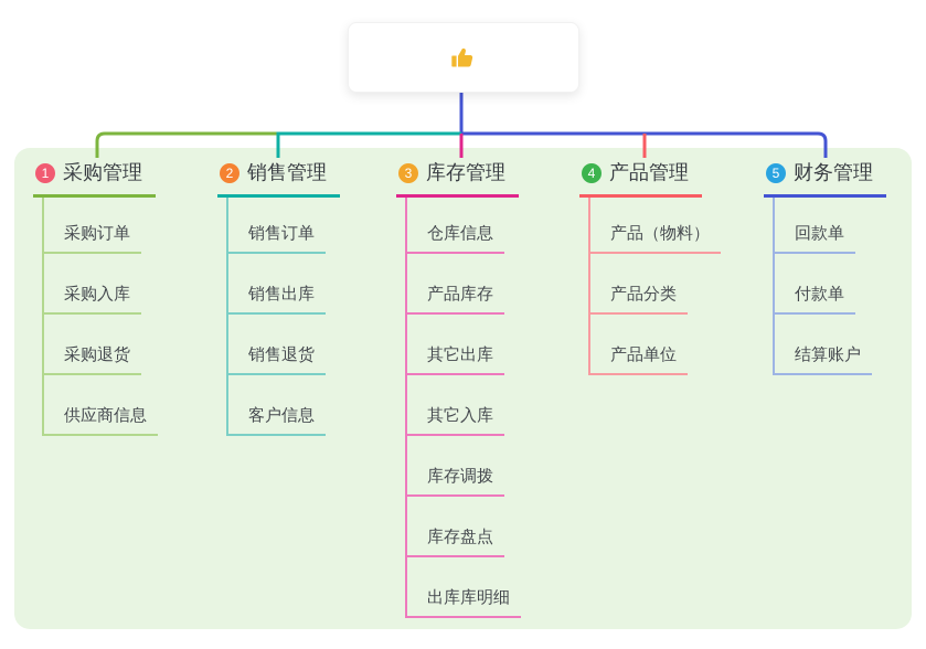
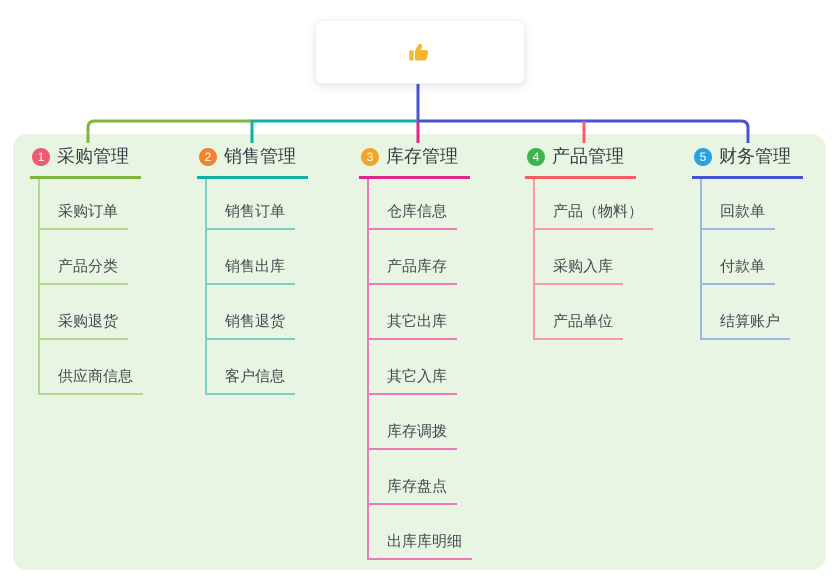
  1
  采购管理
  采购订单
- 采购入库
+ 产品分类
  采购退货
  供应商信息
  2
  销售管理
  销售订单
  销售出库
  销售退货
  客户信息
  3
  库存管理
  仓库信息
  产品库存
  其它出库
  其它入库
  库存调拨
  库存盘点
  出库库明细
  4
  产品管理
  产品（物料）
- 产品分类
+ 采购入库
  产品单位
  5
  财务管理
  回款单
  付款单
  结算账户
